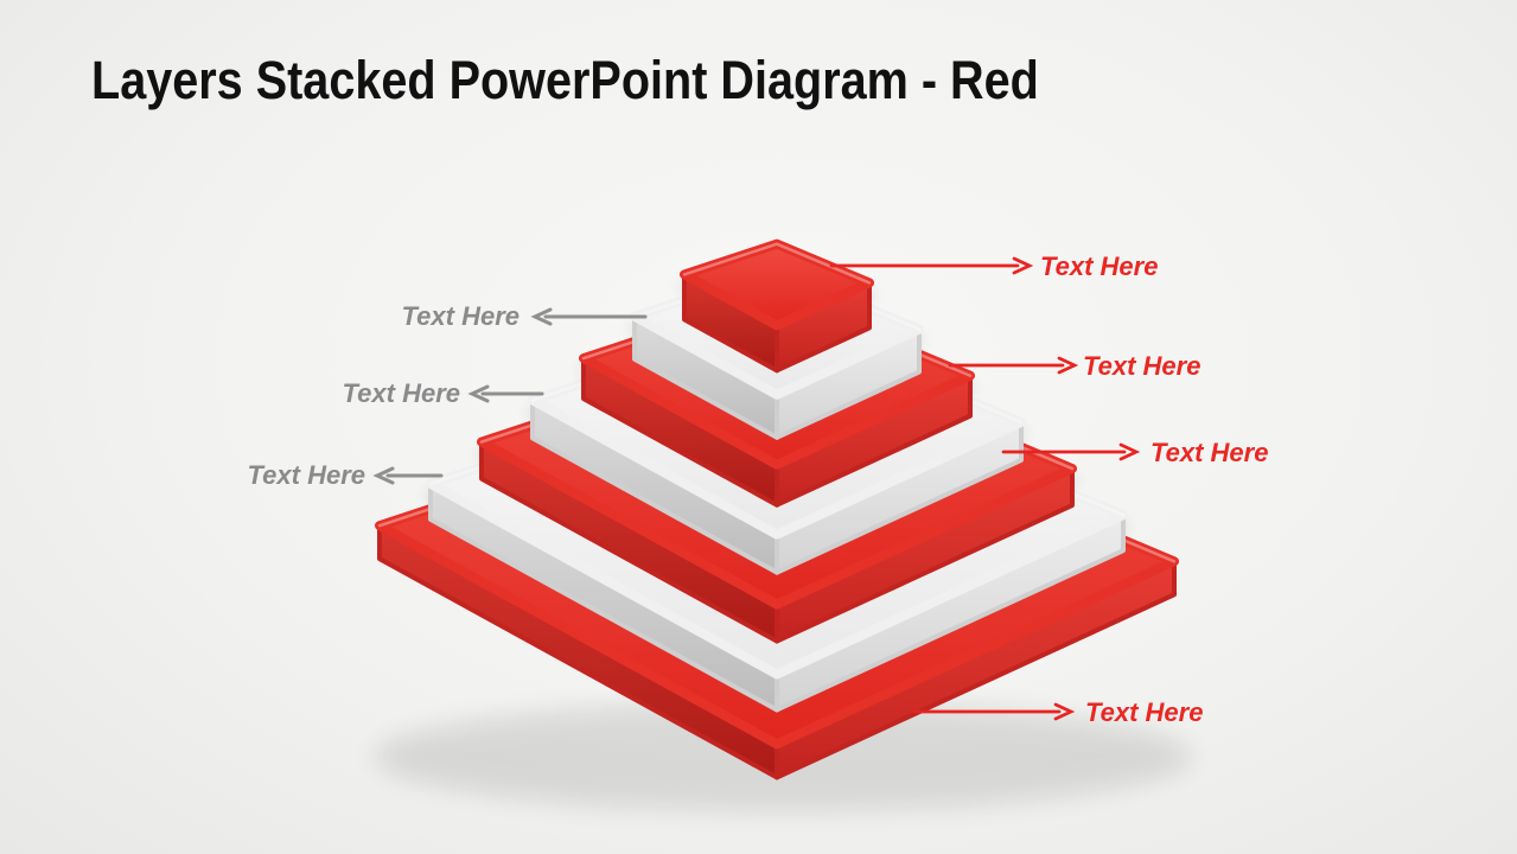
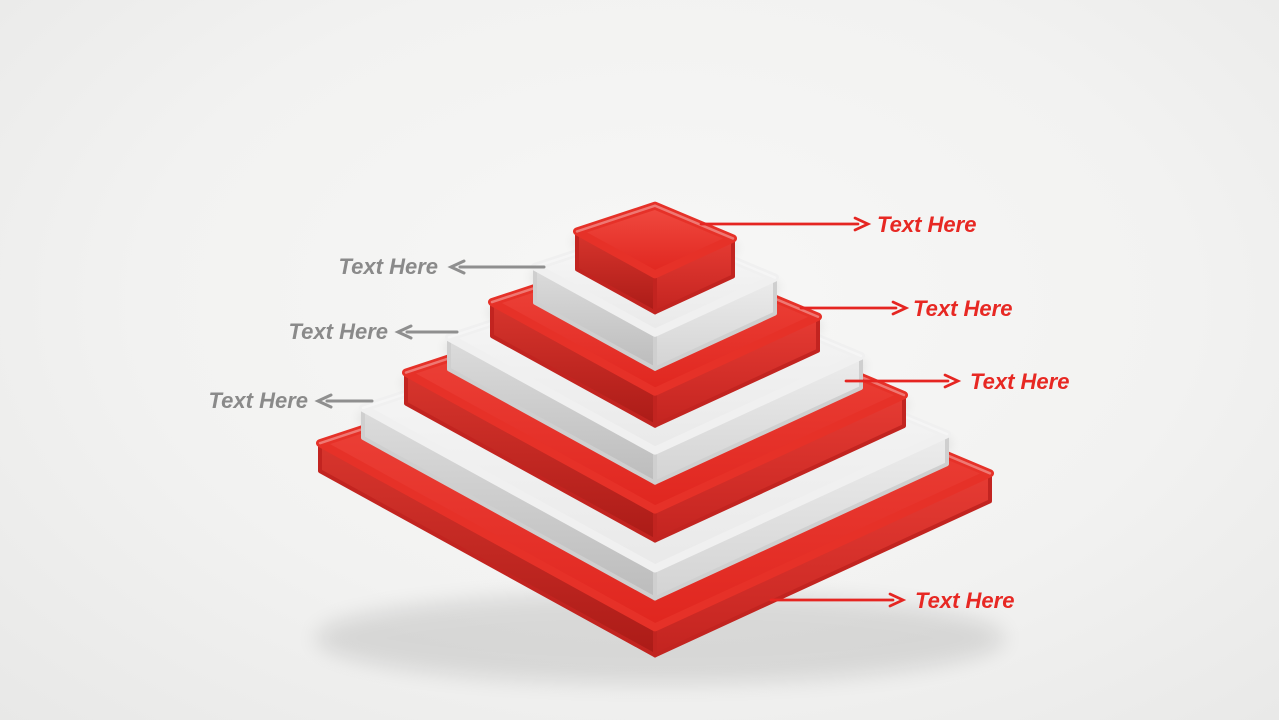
- Layers Stacked PowerPoint Diagram - Red
  Text Here
  Text Here
  Text Here
  Text Here
  Text Here
  Text Here
  Text Here
